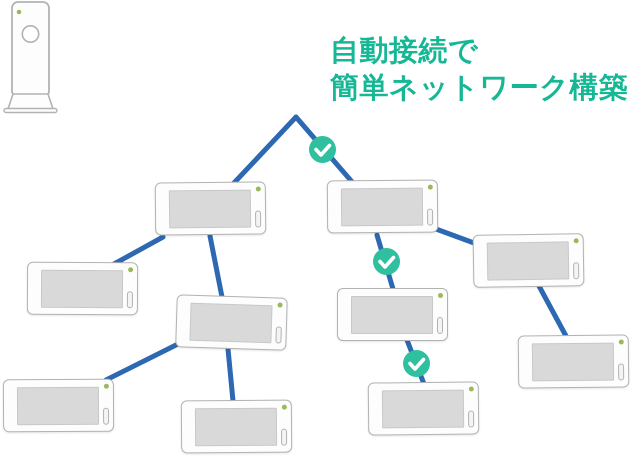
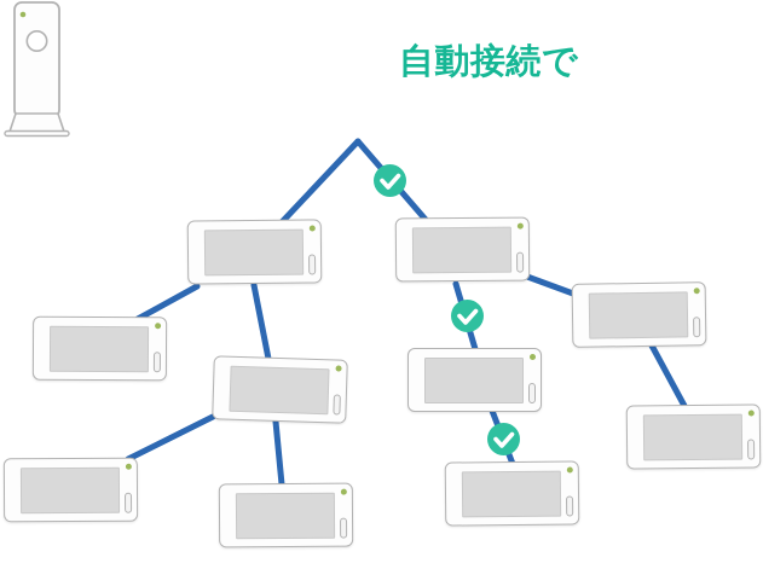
  自動接続で
- 簡単ネットワーク構築
